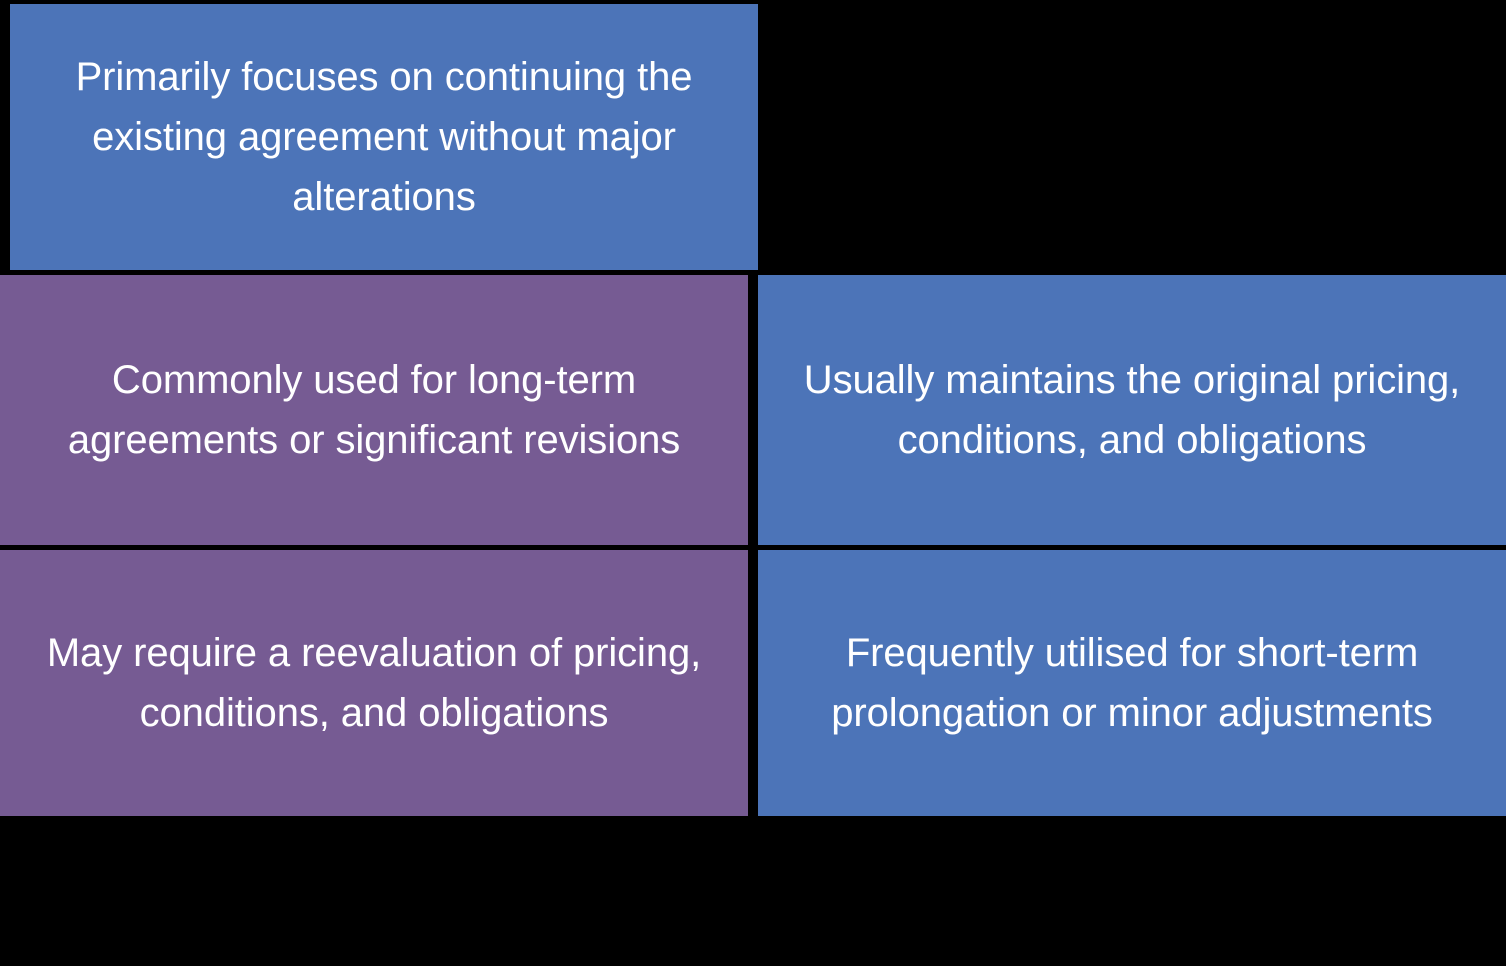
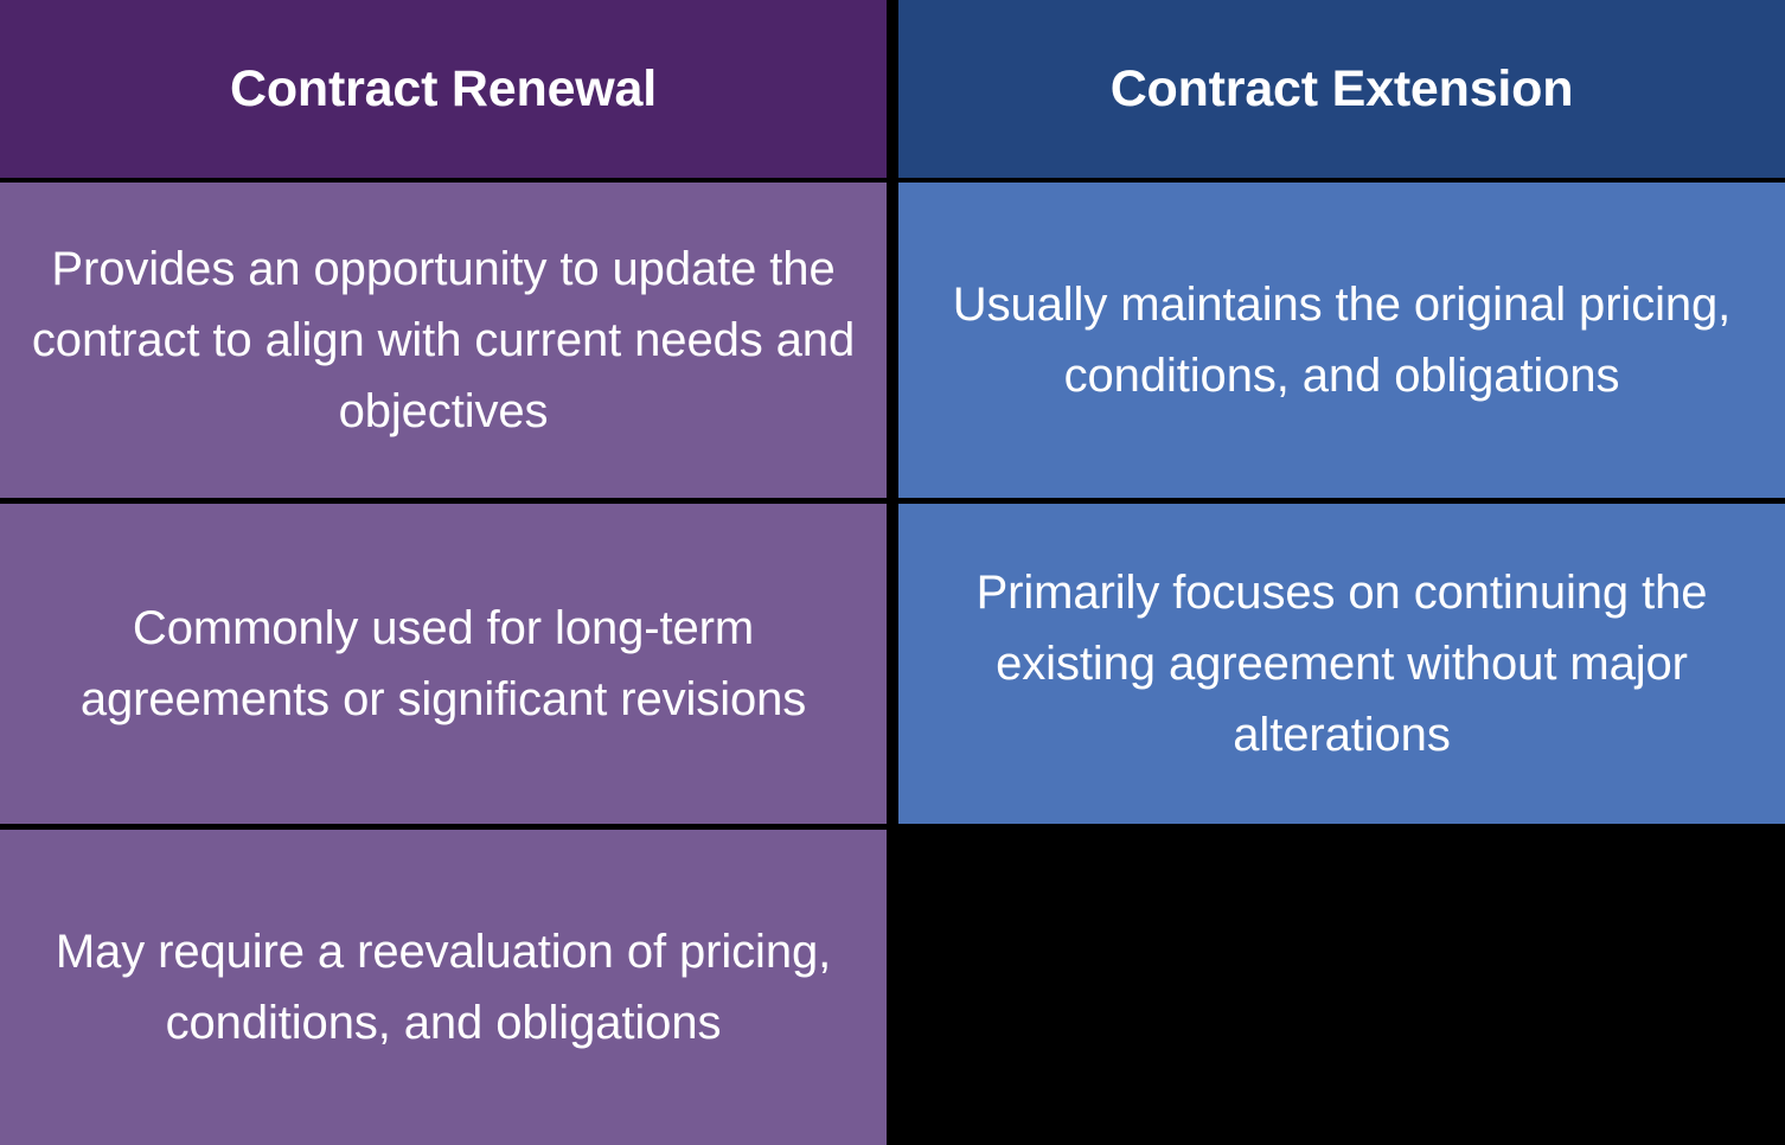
+ Contract Renewal
+ Contract Extension
+ Provides an opportunity to update the contract to align with current needs and objectives
- Primarily focuses on continuing the existing agreement without major alterations
+ Usually maintains the original pricing, conditions, and obligations
  Commonly used for long-term agreements or significant revisions
- Usually maintains the original pricing, conditions, and obligations
+ Primarily focuses on continuing the existing agreement without major alterations
  May require a reevaluation of pricing, conditions, and obligations
- Frequently utilised for short-term prolongation or minor adjustments
